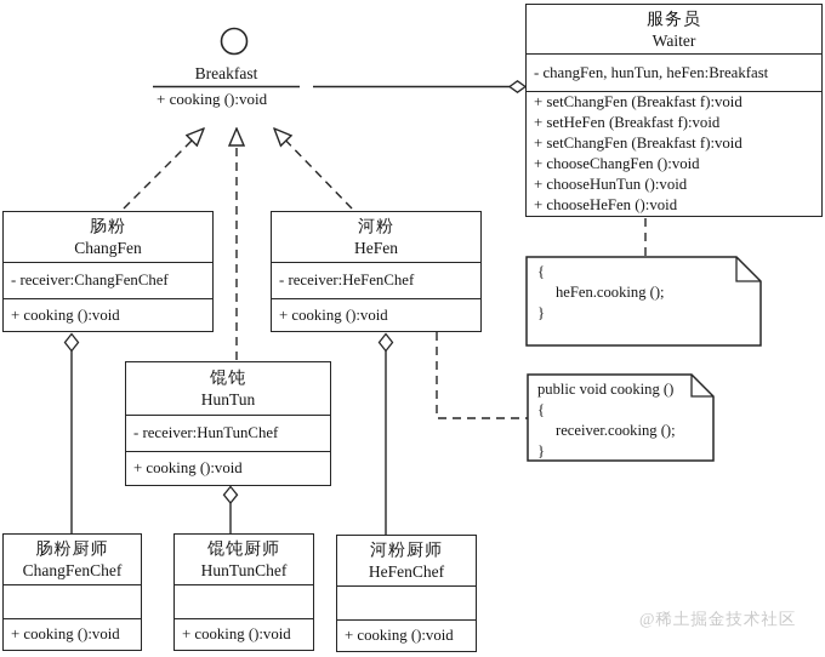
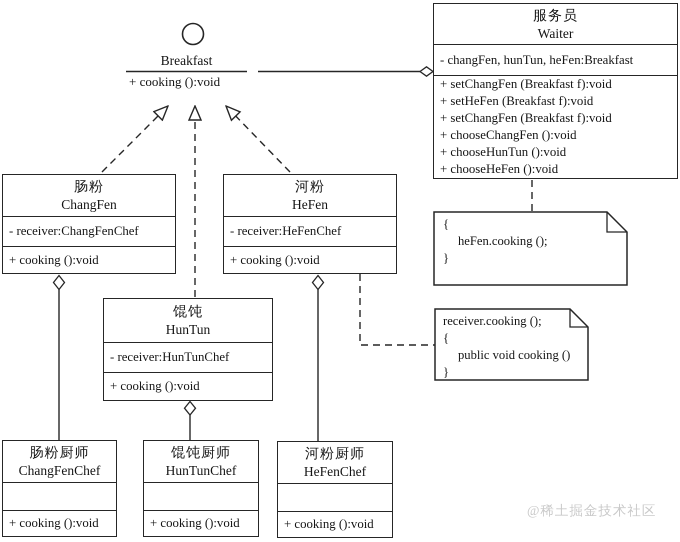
  Breakfast
  + cooking ():void
  服务员
  Waiter
  - changFen, hunTun, heFen:Breakfast
  + setChangFen (Breakfast f):void
  + setHeFen (Breakfast f):void
  + setChangFen (Breakfast f):void
  + chooseChangFen ():void
  + chooseHunTun ():void
  + chooseHeFen ():void
  肠粉
  ChangFen
  - receiver:ChangFenChef
  + cooking ():void
  河粉
  HeFen
  - receiver:HeFenChef
  + cooking ():void
  馄饨
  HunTun
  - receiver:HunTunChef
  + cooking ():void
  肠粉厨师
  ChangFenChef
  + cooking ():void
  馄饨厨师
  HunTunChef
  + cooking ():void
  河粉厨师
  HeFenChef
  + cooking ():void
  {
  heFen.cooking ();
  }
- public void cooking ()
+ receiver.cooking ();
  {
- receiver.cooking ();
+ public void cooking ()
  }
  @稀土掘金技术社区
